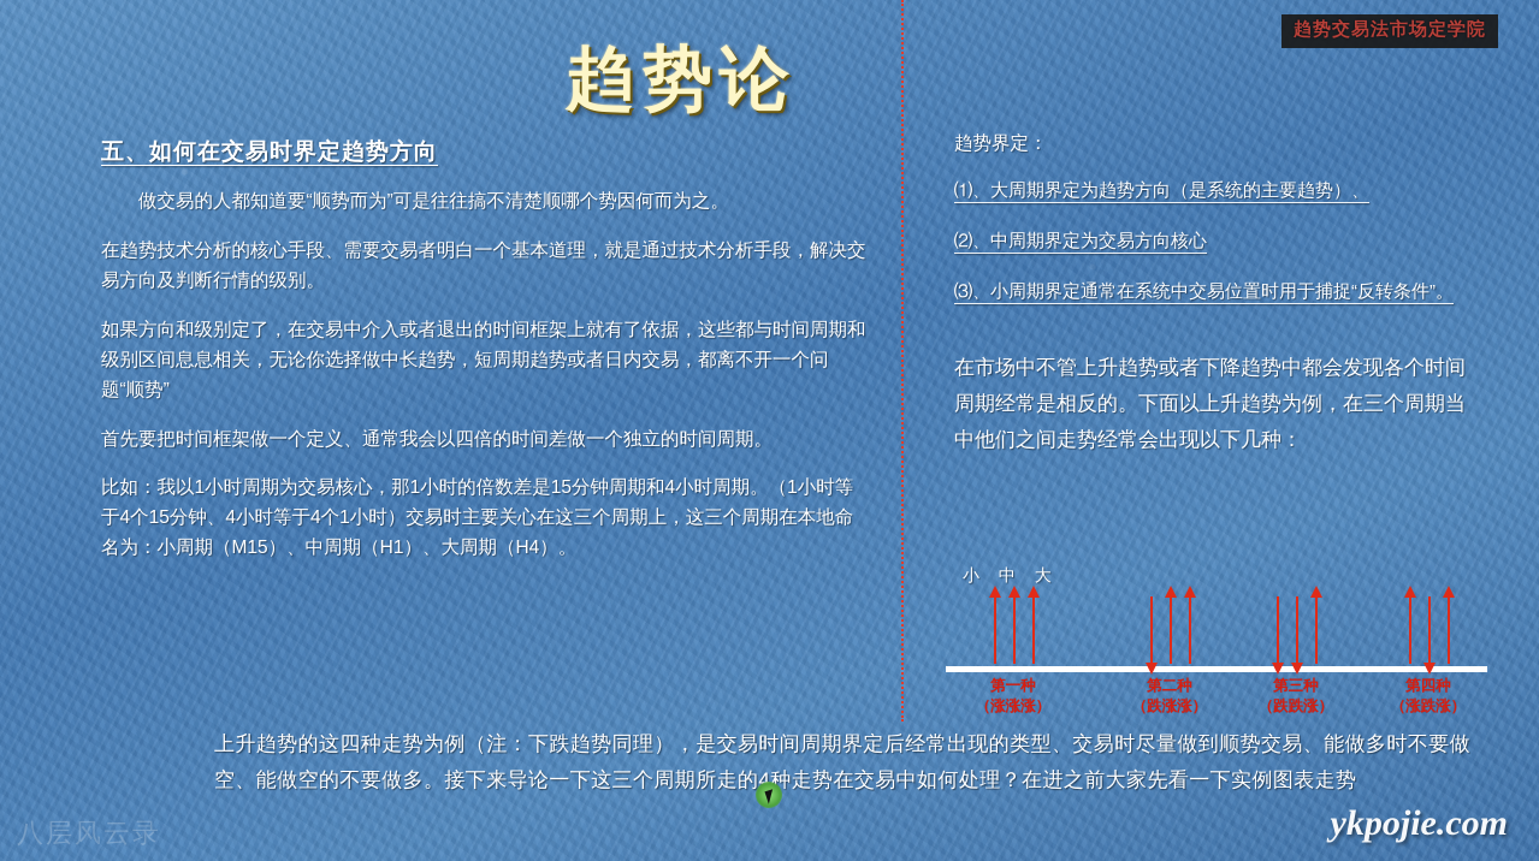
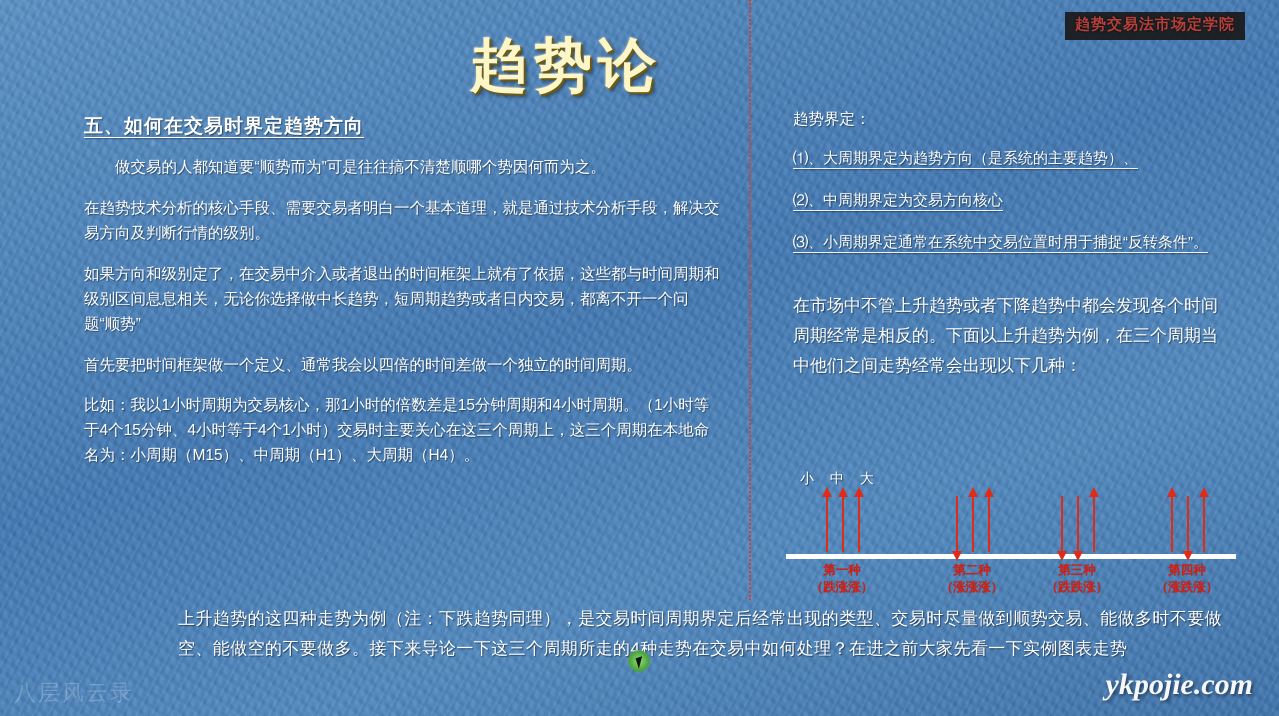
  趋势论
  趋势交易法市场定学院
  五、如何在交易时界定趋势方向
  做交易的人都知道要“顺势而为”可是往往搞不清楚顺哪个势因何而为之。
  在趋势技术分析的核心手段、需要交易者明白一个基本道理，就是通过技术分析手段，解决交易方向及判断行情的级别。
  如果方向和级别定了，在交易中介入或者退出的时间框架上就有了依据，这些都与时间周期和级别区间息息相关，无论你选择做中长趋势，短周期趋势或者日内交易，都离不开一个问题“顺势”
  首先要把时间框架做一个定义、通常我会以四倍的时间差做一个独立的时间周期。
  比如：我以1小时周期为交易核心，那1小时的倍数差是15分钟周期和4小时周期。（1小时等于4个15分钟、4小时等于4个1小时）交易时主要关心在这三个周期上，这三个周期在本地命名为：小周期（M15）、中周期（H1）、大周期（H4）。
  趋势界定：
  ⑴、大周期界定为趋势方向（是系统的主要趋势）、
  ⑵、中周期界定为交易方向核心
  ⑶、小周期界定通常在系统中交易位置时用于捕捉“反转条件”。
  在市场中不管上升趋势或者下降趋势中都会发现各个时间周期经常是相反的。下面以上升趋势为例，在三个周期当中他们之间走势经常会出现以下几种：
  小 中 大
  第一种
- （涨涨涨）
+ （跌涨涨）
  第二种
- （跌涨涨）
+ （涨涨涨）
  第三种
  （跌跌涨）
  第四种
  （涨跌涨）
  上升趋势的这四种走势为例（注：下跌趋势同理），是交易时间周期界定后经常出现的类型、交易时尽量做到顺势交易、能做多时不要做空、能做空的不要做多。接下来导论一下这三个周期所走的4种走势在交易中如何处理？在进之前大家先看一下实例图表走势
  八层风云录
  ykpojie.com
